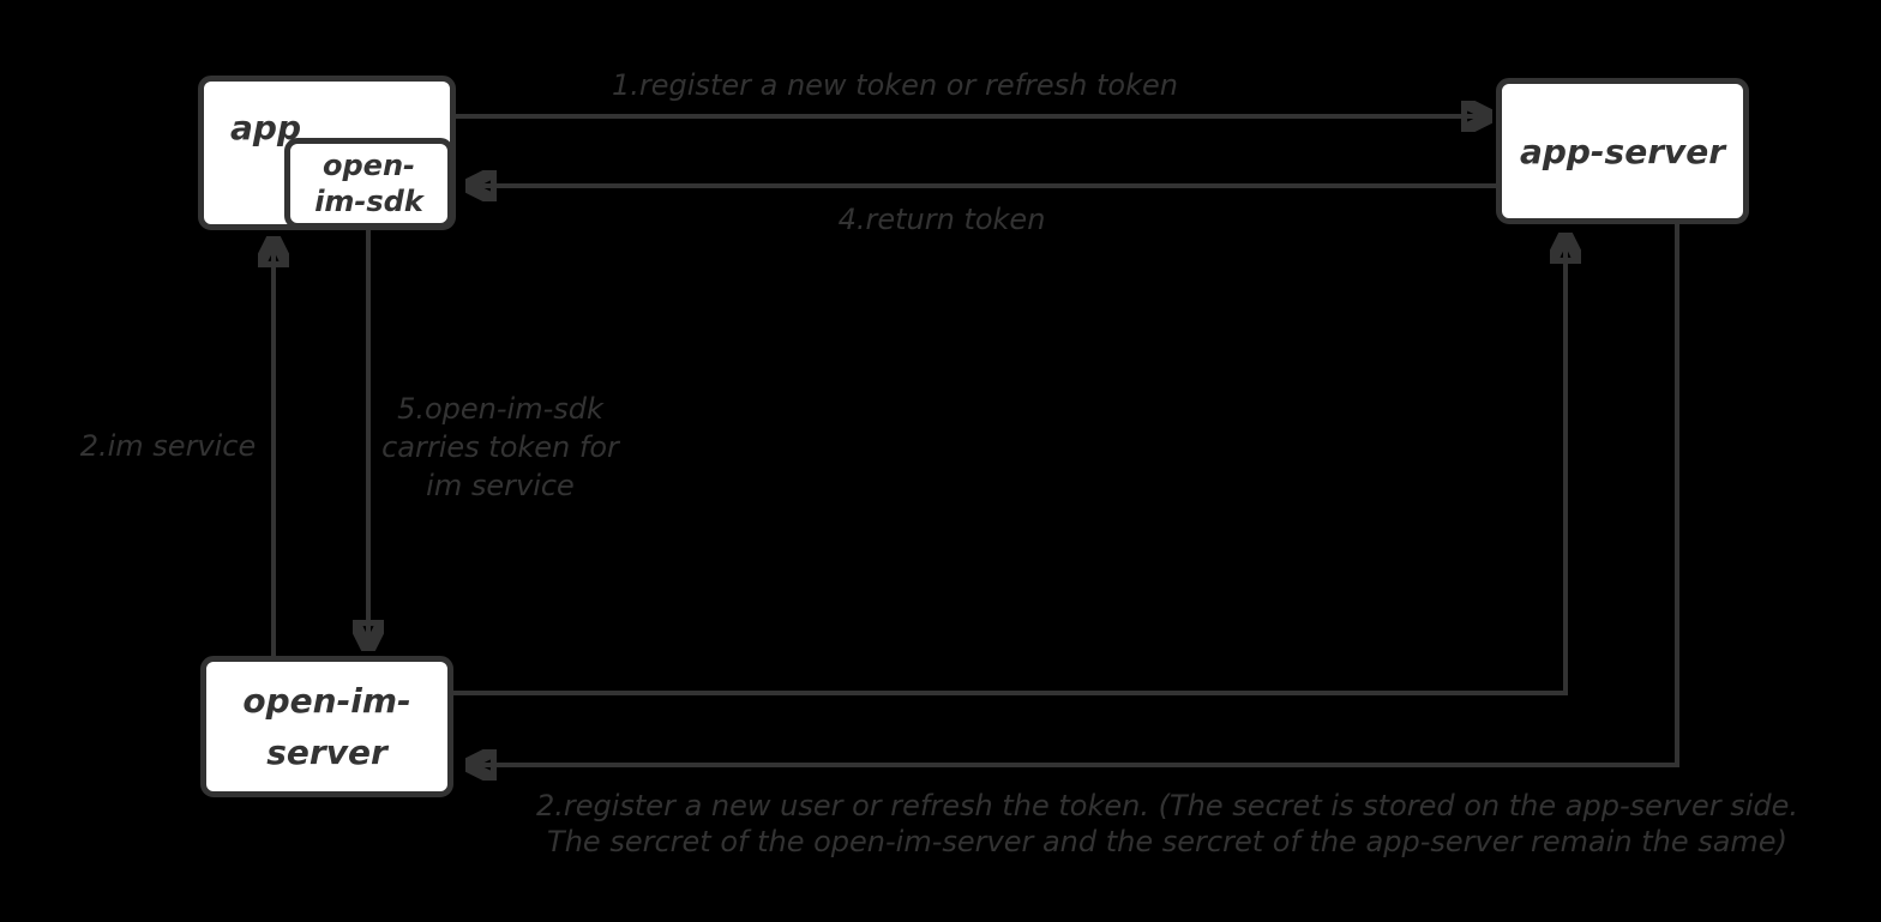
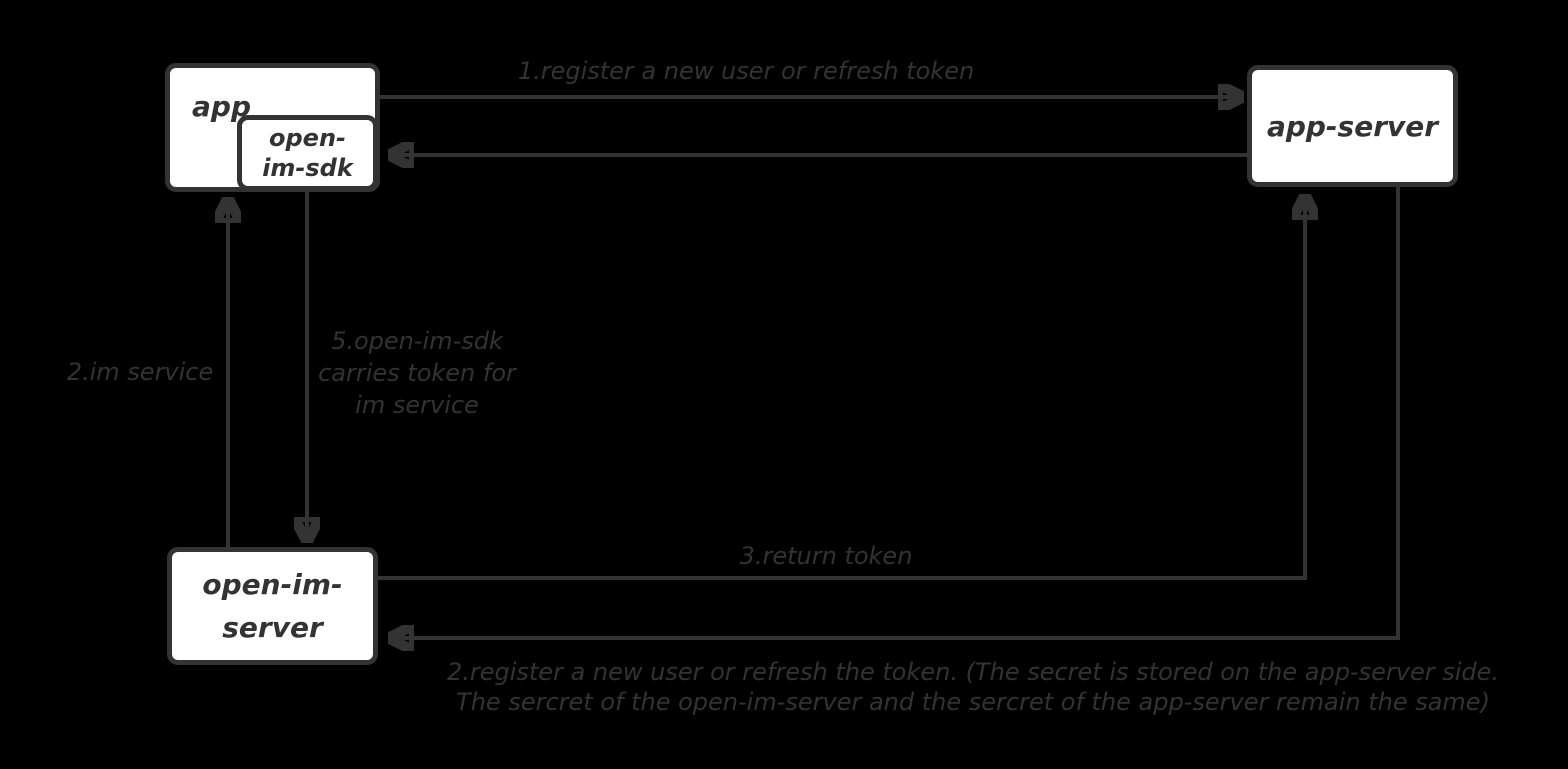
  app
  open-
  im-sdk
  app-server
  open-im-
  server
- 1.register a new token or refresh token
+ 1.register a new user or refresh token
- 4.return token
  2.im service
  5.open-im-sdk
  carries token for
  im service
+ 3.return token
  2.register a new user or refresh the token. (The secret is stored on the app-server side.
  The sercret of the open-im-server and the sercret of the app-server remain the same)
